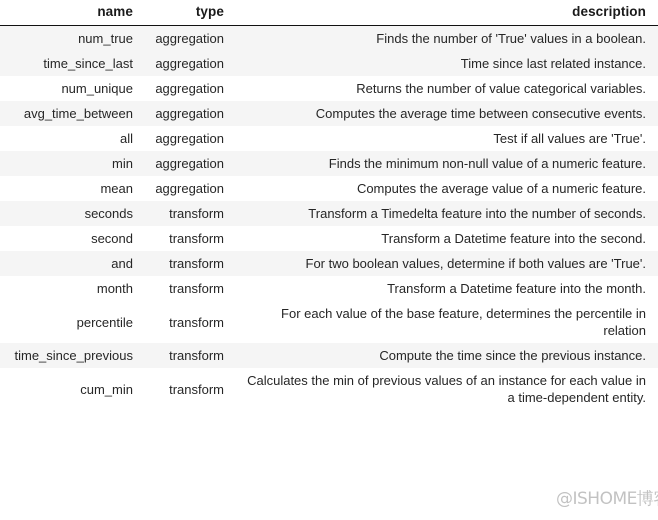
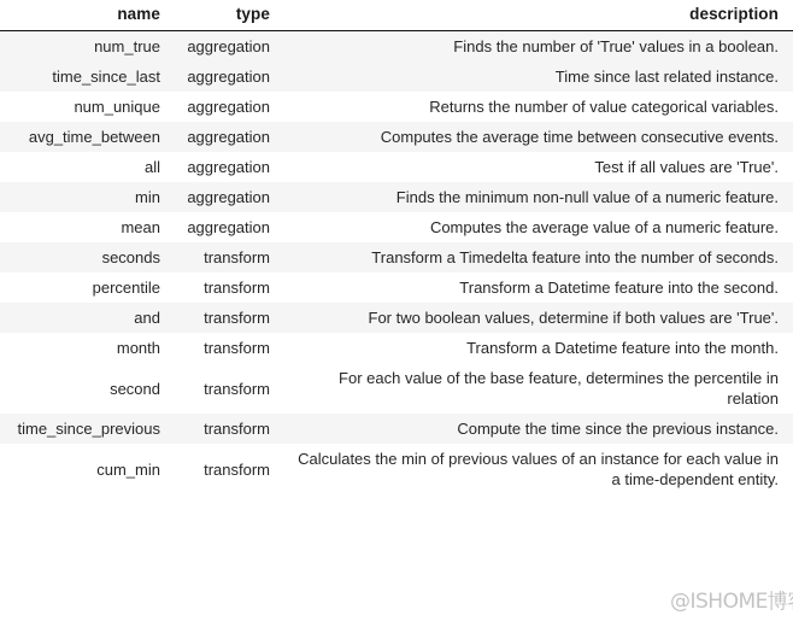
  name	type	description
  num_true	aggregation	Finds the number of 'True' values in a boolean.
  time_since_last	aggregation	Time since last related instance.
  num_unique	aggregation	Returns the number of value categorical variables.
  avg_time_between	aggregation	Computes the average time between consecutive events.
  all	aggregation	Test if all values are 'True'.
  min	aggregation	Finds the minimum non-null value of a numeric feature.
  mean	aggregation	Computes the average value of a numeric feature.
  seconds	transform	Transform a Timedelta feature into the number of seconds.
- second	transform	Transform a Datetime feature into the second.
+ percentile	transform	Transform a Datetime feature into the second.
  and	transform	For two boolean values, determine if both values are 'True'.
  month	transform	Transform a Datetime feature into the month.
- percentile	transform	For each value of the base feature, determines the percentile in relation
+ second	transform	For each value of the base feature, determines the percentile in relation
  time_since_previous	transform	Compute the time since the previous instance.
  cum_min	transform	Calculates the min of previous values of an instance for each value in a time-dependent entity.
  @ISHOME博
